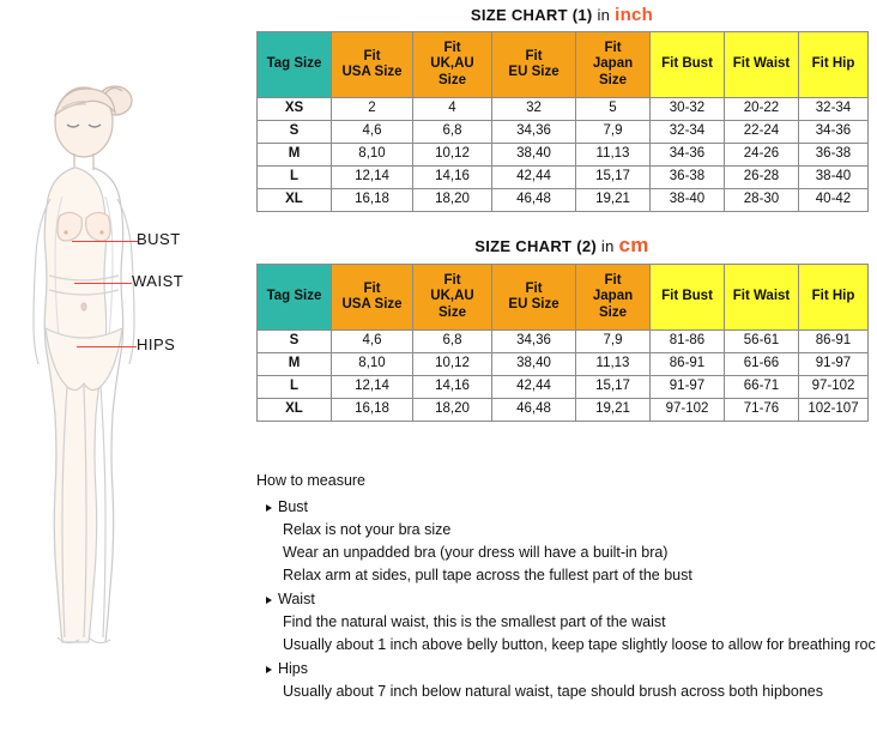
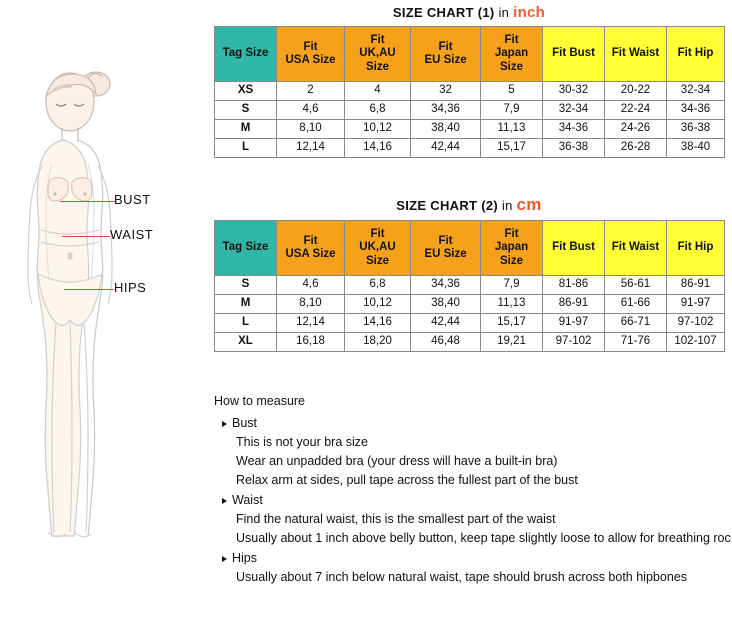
  BUST
  WAIST
  HIPS
  SIZE CHART (1) in inch
  Tag Size	Fit USA Size	Fit UK,AU Size	Fit EU Size	Fit Japan Size	Fit Bust	Fit Waist	Fit Hip
  XS	2	4	32	5	30-32	20-22	32-34
  S	4,6	6,8	34,36	7,9	32-34	22-24	34-36
  M	8,10	10,12	38,40	11,13	34-36	24-26	36-38
  L	12,14	14,16	42,44	15,17	36-38	26-28	38-40
- XL	16,18	18,20	46,48	19,21	38-40	28-30	40-42
  SIZE CHART (2) in cm
  Tag Size	Fit USA Size	Fit UK,AU Size	Fit EU Size	Fit Japan Size	Fit Bust	Fit Waist	Fit Hip
  S	4,6	6,8	34,36	7,9	81-86	56-61	86-91
  M	8,10	10,12	38,40	11,13	86-91	61-66	91-97
  L	12,14	14,16	42,44	15,17	91-97	66-71	97-102
  XL	16,18	18,20	46,48	19,21	97-102	71-76	102-107
  How to measure
  Bust
- Relax is not your bra size
+ This is not your bra size
  Wear an unpadded bra (your dress will have a built-in bra)
  Relax arm at sides, pull tape across the fullest part of the bust
  Waist
  Find the natural waist, this is the smallest part of the waist
  Usually about 1 inch above belly button, keep tape slightly loose to allow for breathing roc
  Hips
  Usually about 7 inch below natural waist, tape should brush across both hipbones
